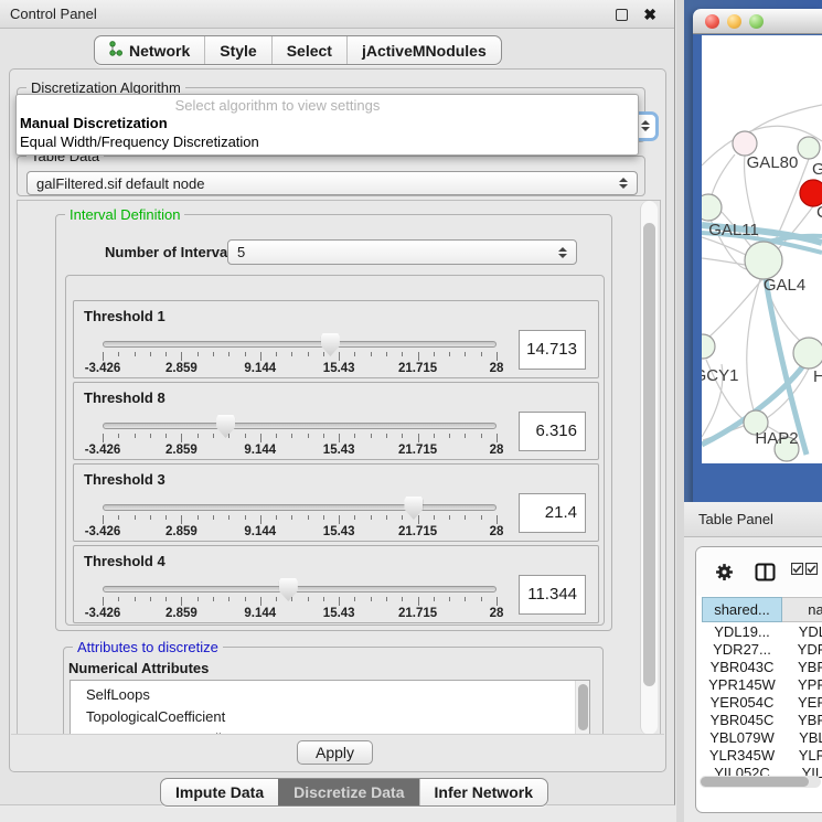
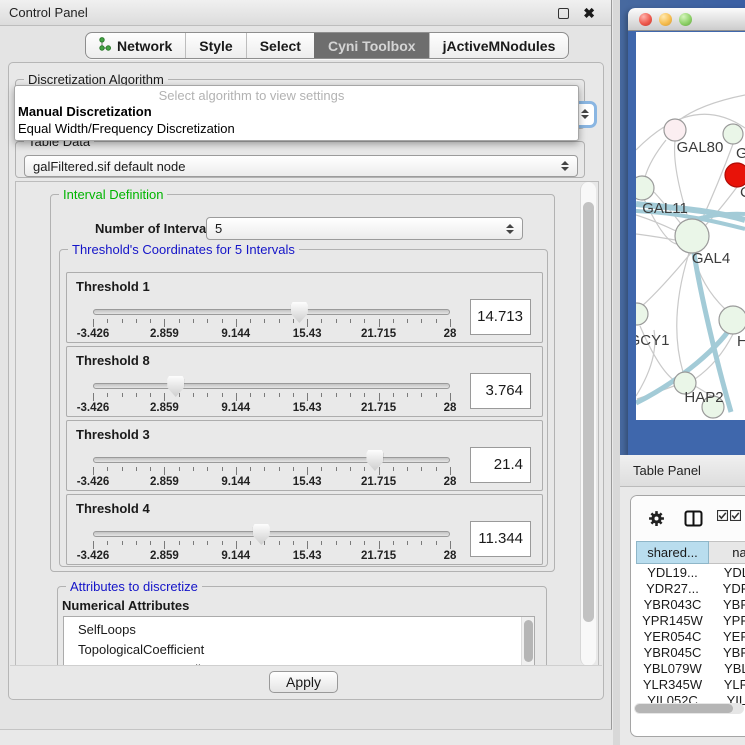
  Control Panel
  ✖
  Network
  Style
  Select
+ Cyni Toolbox
  jActiveMNodules
  Discretization Algorithm
  Select algorithm to view settings
  Manual Discretization
  Equal Width/Frequency Discretization
  Table Data
  galFiltered.sif default node
  Interval Definition
  Number of Interva
  5
+ Threshold's Coordinates for 5 Intervals
  Threshold 1
  -3.426
  2.859
  9.144
  15.43
  21.715
  28
  14.713
  Threshold 8
  -3.426
  2.859
  9.144
  15.43
  21.715
  28
- 6.316
+ 3.764
  Threshold 3
  -3.426
  2.859
  9.144
  15.43
  21.715
  28
  21.4
  Threshold 4
  -3.426
  2.859
  9.144
  15.43
  21.715
  28
  11.344
  Attributes to discretize
  Numerical Attributes
  SelfLoops
  TopologicalCoefficient
  Apply
- Impute Data
- Discretize Data
- Infer Network
  GAL80
  G
  GAL11
  GAL4
  CY1
  H
  HAP2
  Table Panel
  shared...
  na
  YDL19...
  YDR27...
  YBR043C
  YPR145W
  YER054C
  YBR045C
  YBL079W
  YLR345W
  YLR
  YIL052C
  YIL
